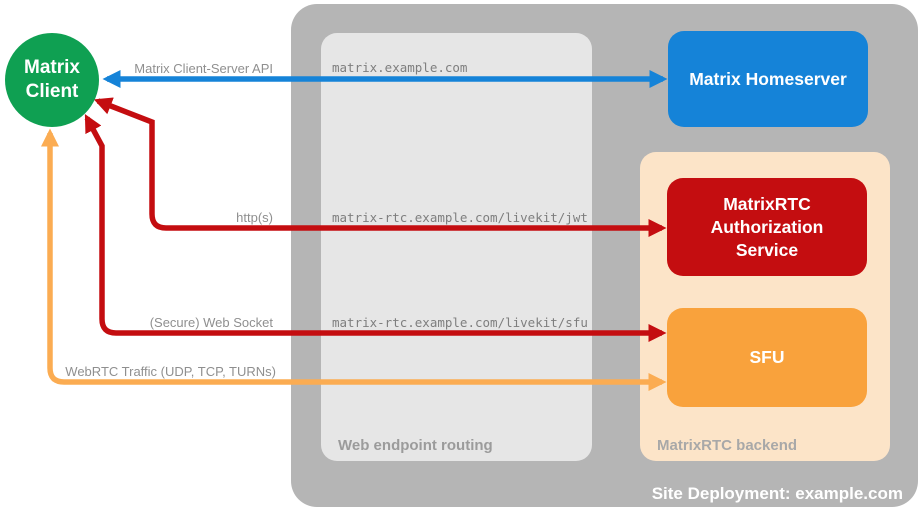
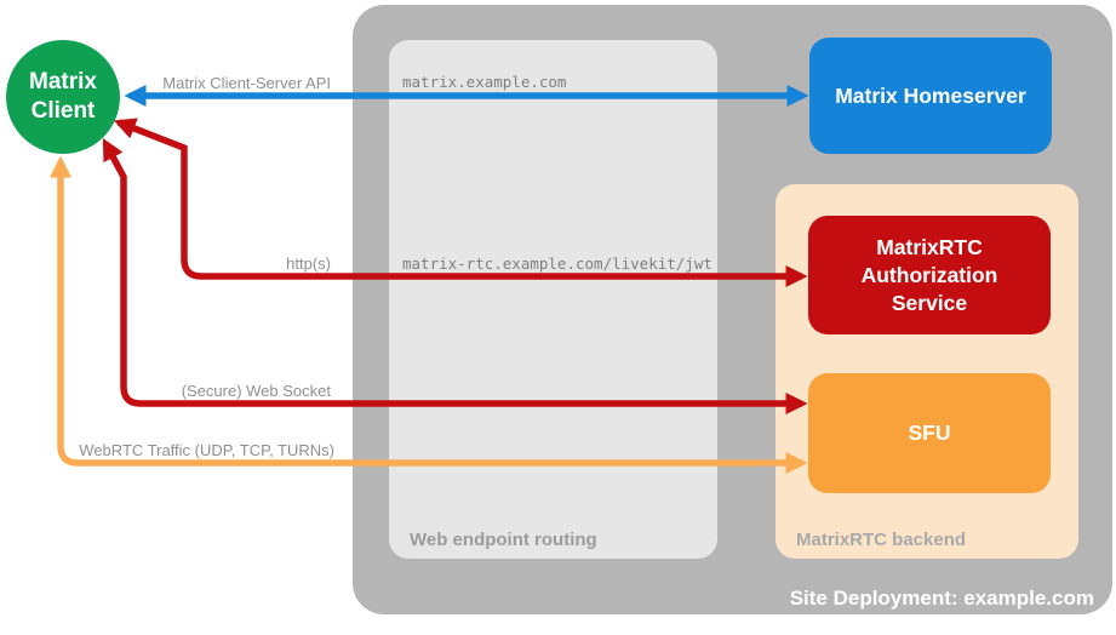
  Matrix
  Client
  Matrix Homeserver
  MatrixRTC
  Authorization
  Service
  SFU
  Matrix Client-Server API
  http(s)
  (Secure) Web Socket
  WebRTC Traffic (UDP, TCP, TURNs)
  matrix.example.com
  matrix-rtc.example.com/livekit/jwt
- matrix-rtc.example.com/livekit/sfu
  Web endpoint routing
  MatrixRTC backend
  Site Deployment: example.com
